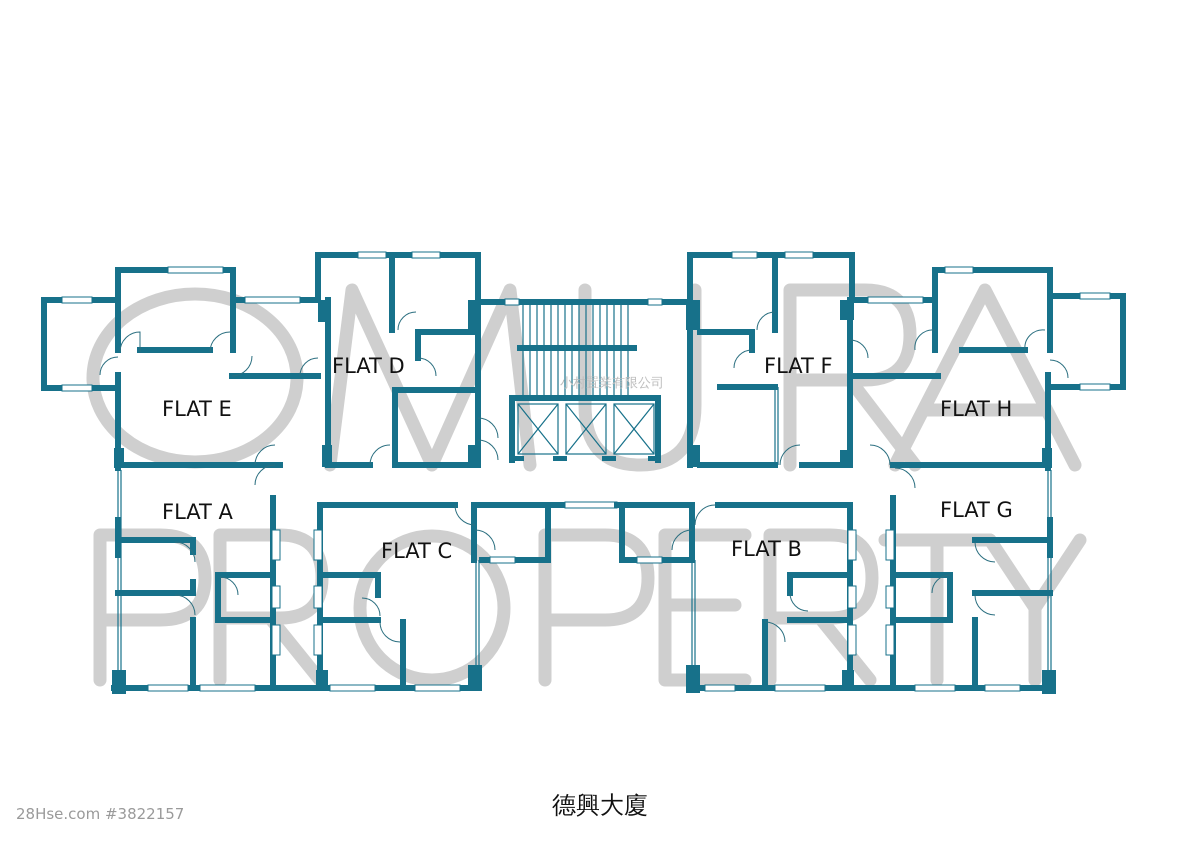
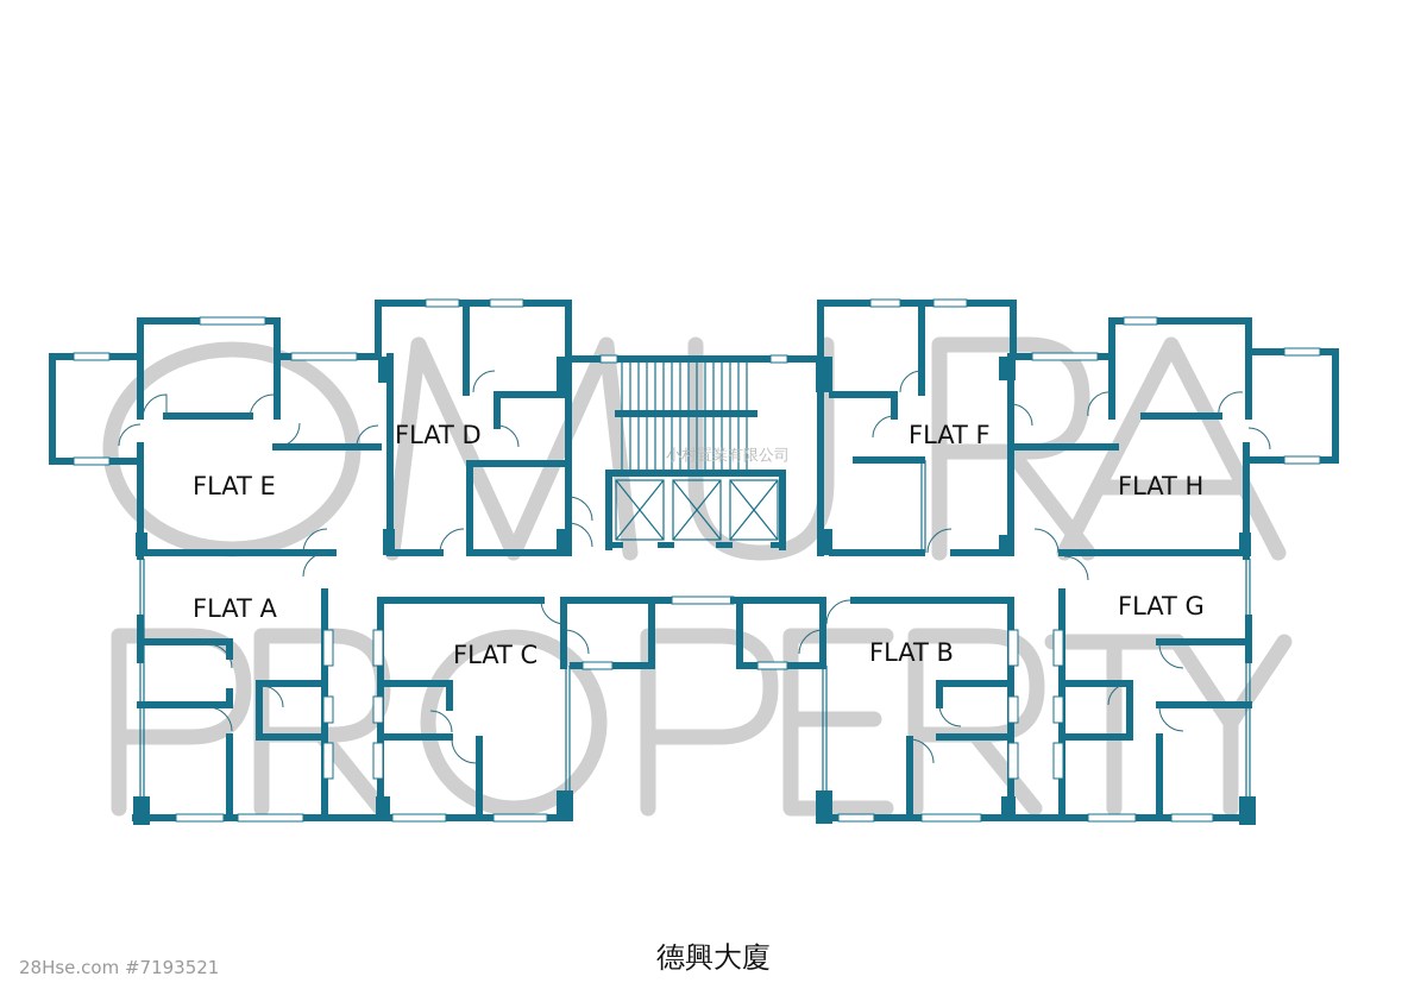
  小村置業有限公司
  FLAT E
  FLAT D
  FLAT F
  FLAT H
  FLAT A
  FLAT C
  FLAT B
  FLAT G
- 28Hse.com #3822157
+ 28Hse.com #7193521
  德興大廈
